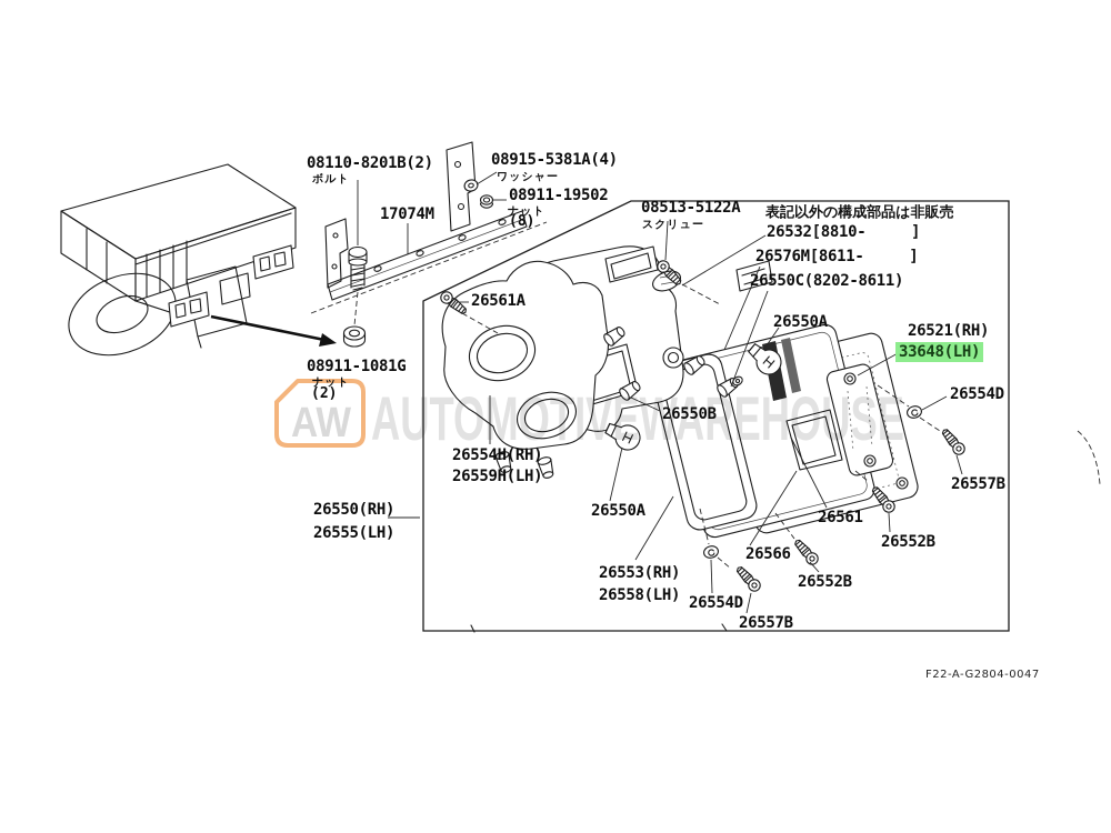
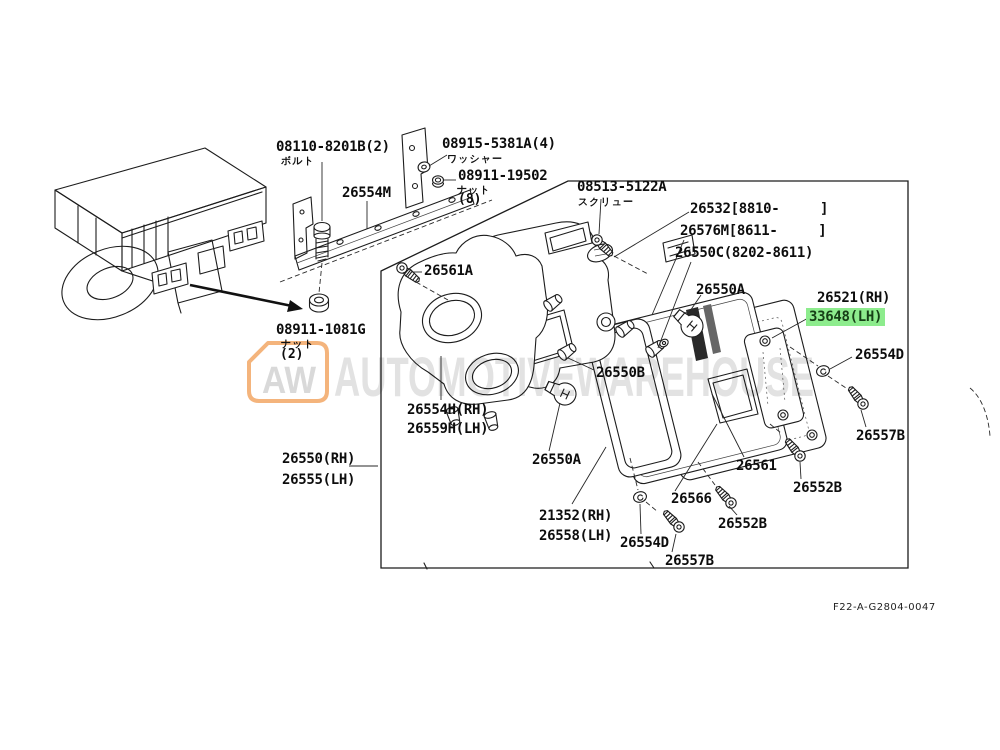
  AW
  AUTOMOTIVEWAREHOUSE
  08110-8201B(2)
  ボルト
- 17074M
+ 26554M
  08915-5381A(4)
  ワッシャー
  08911-19502
  ナット
  (8)
  08513-5122A
  スクリュー
- 表記以外の構成部品は非販売
  26532[8810- ]
  26576M[8611- ]
  26550C(8202-8611)
  26561A
  26550A
  26521(RH)
  33648(LH)
  08911-1081G
  ナット
  (2)
  26550B
  26554D
  26554H(RH)
  26559H(LH)
  26557B
  26550(RH)
  26555(LH)
  26550A
  26561
  26552B
  26566
- 26553(RH)
+ 21352(RH)
  26558(LH)
  26552B
  26554D
  26557B
  F22-A-G2804-0047
